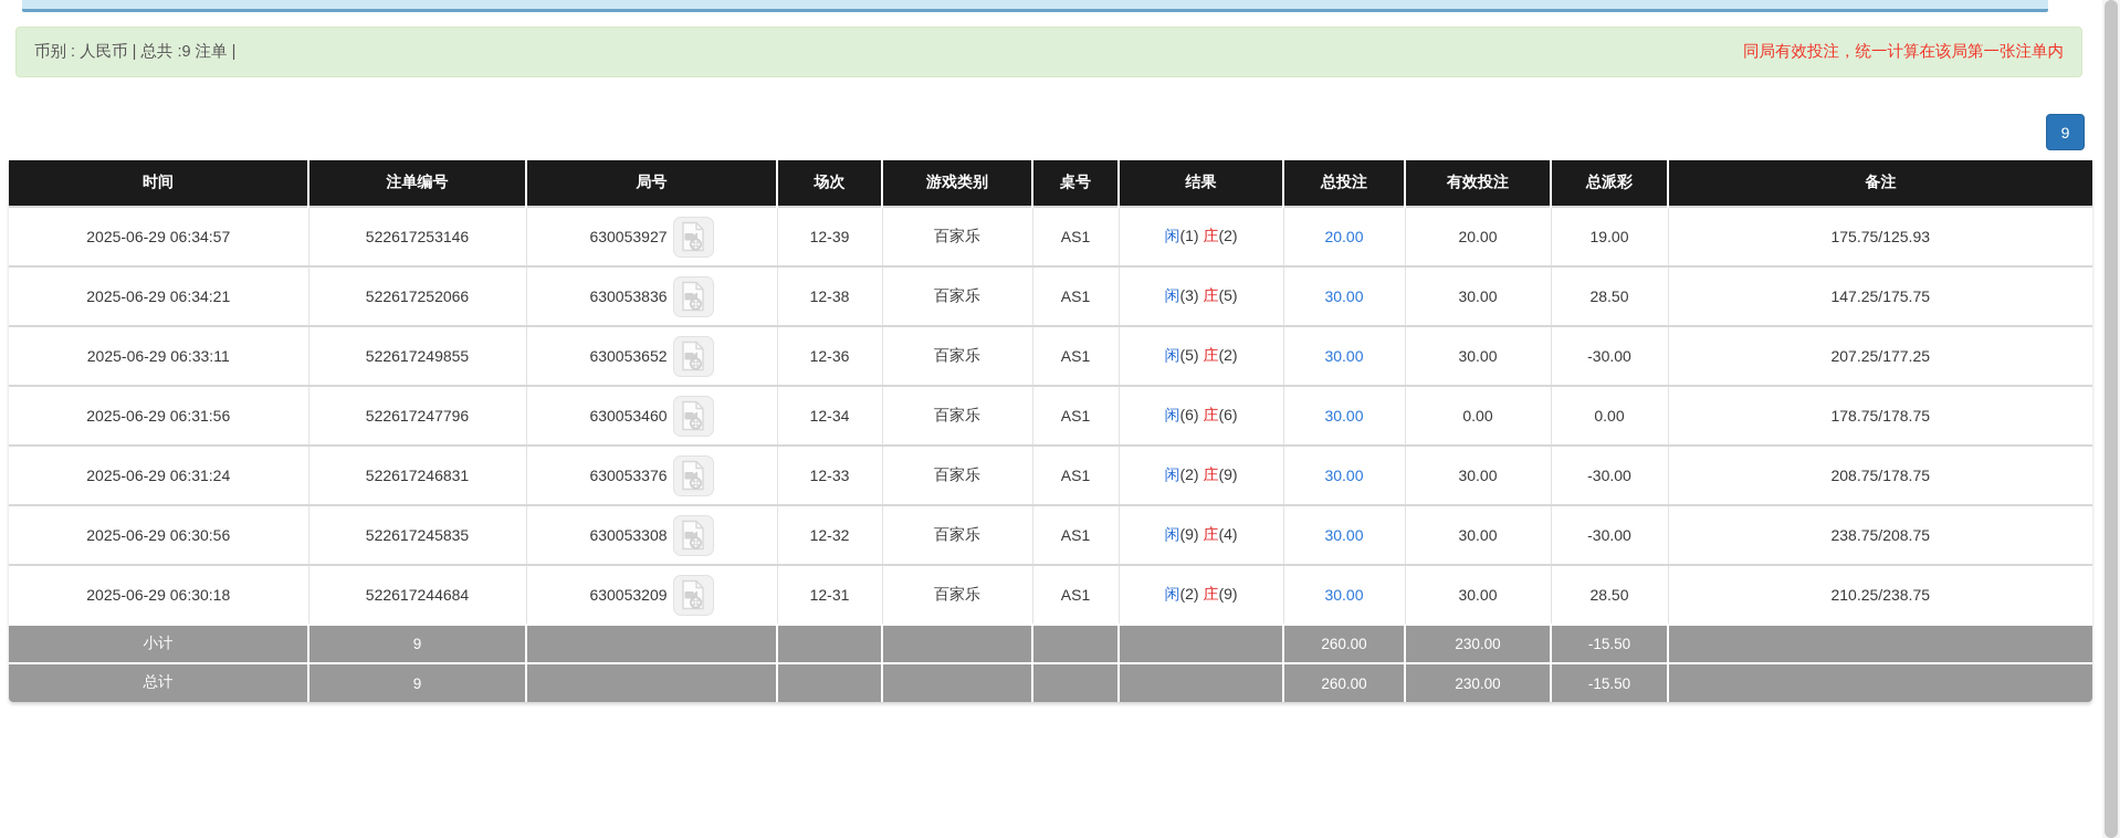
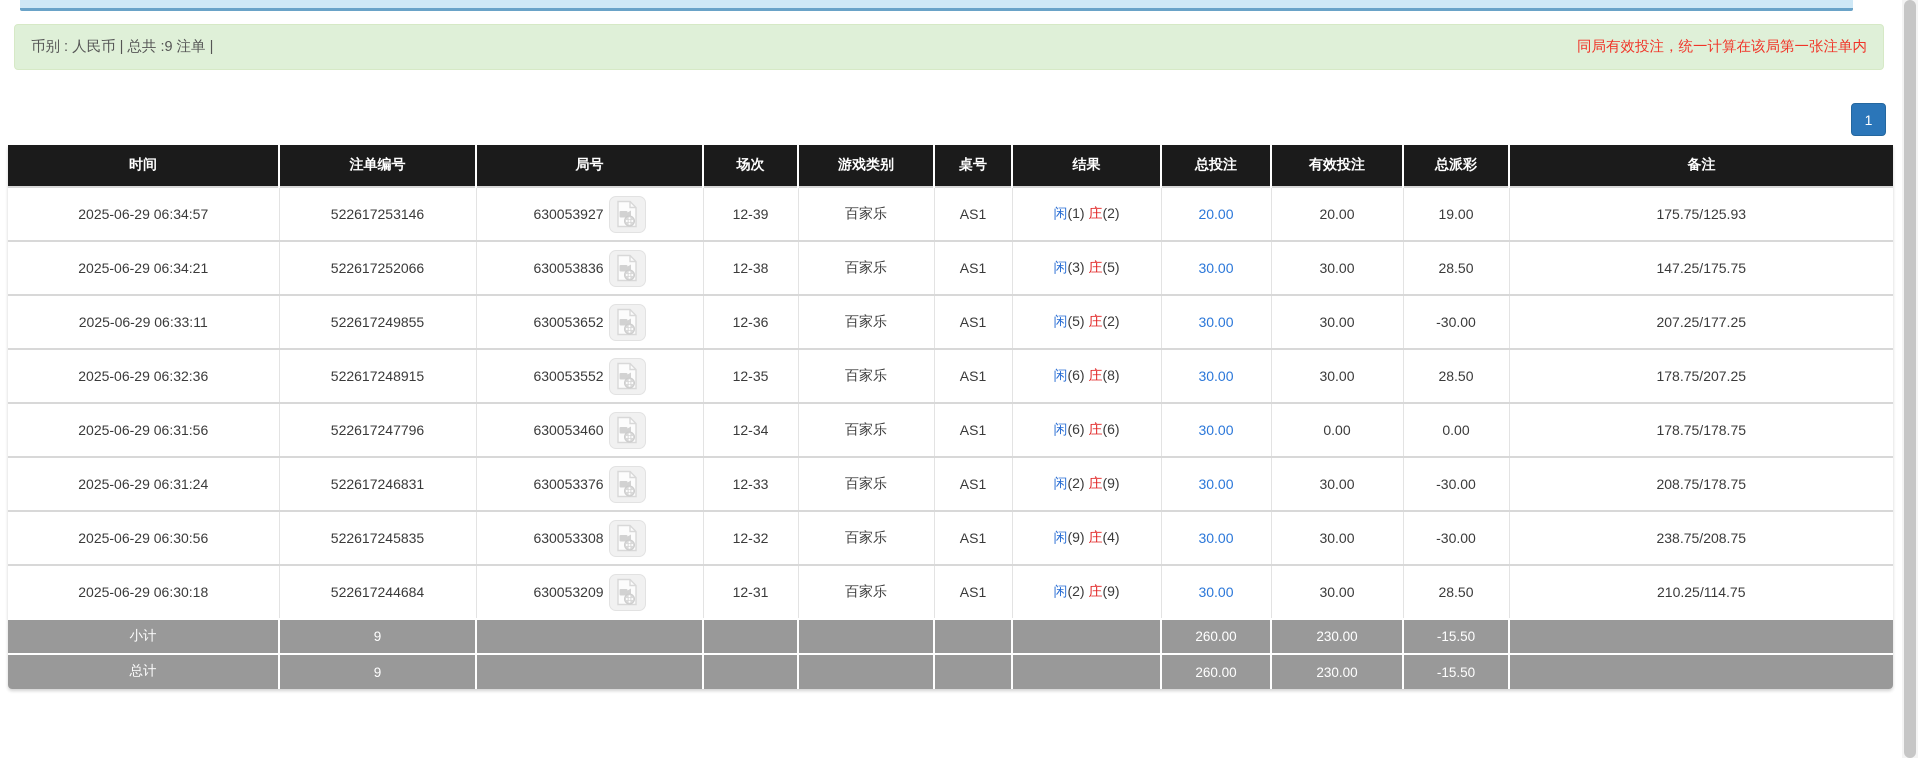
  币别 : 人民币 | 总共 :9 注单 |
  同局有效投注，统一计算在该局第一张注单内
- 9
+ 1
  时间	注单编号	局号	场次	游戏类别	桌号	结果	总投注	有效投注	总派彩	备注
  2025-06-29 06:34:57	522617253146	630053927	12-39	百家乐	AS1	闲(1) 庄(2)	20.00	20.00	19.00	175.75/125.93
  2025-06-29 06:34:21	522617252066	630053836	12-38	百家乐	AS1	闲(3) 庄(5)	30.00	30.00	28.50	147.25/175.75
  2025-06-29 06:33:11	522617249855	630053652	12-36	百家乐	AS1	闲(5) 庄(2)	30.00	30.00	-30.00	207.25/177.25
+ 2025-06-29 06:32:36	522617248915	630053552	12-35	百家乐	AS1	闲(6) 庄(8)	30.00	30.00	28.50	178.75/207.25
  2025-06-29 06:31:56	522617247796	630053460	12-34	百家乐	AS1	闲(6) 庄(6)	30.00	0.00	0.00	178.75/178.75
  2025-06-29 06:31:24	522617246831	630053376	12-33	百家乐	AS1	闲(2) 庄(9)	30.00	30.00	-30.00	208.75/178.75
  2025-06-29 06:30:56	522617245835	630053308	12-32	百家乐	AS1	闲(9) 庄(4)	30.00	30.00	-30.00	238.75/208.75
- 2025-06-29 06:30:18	522617244684	630053209	12-31	百家乐	AS1	闲(2) 庄(9)	30.00	30.00	28.50	210.25/238.75
+ 2025-06-29 06:30:18	522617244684	630053209	12-31	百家乐	AS1	闲(2) 庄(9)	30.00	30.00	28.50	210.25/114.75
  小计	9						260.00	230.00	-15.50
  总计	9						260.00	230.00	-15.50
